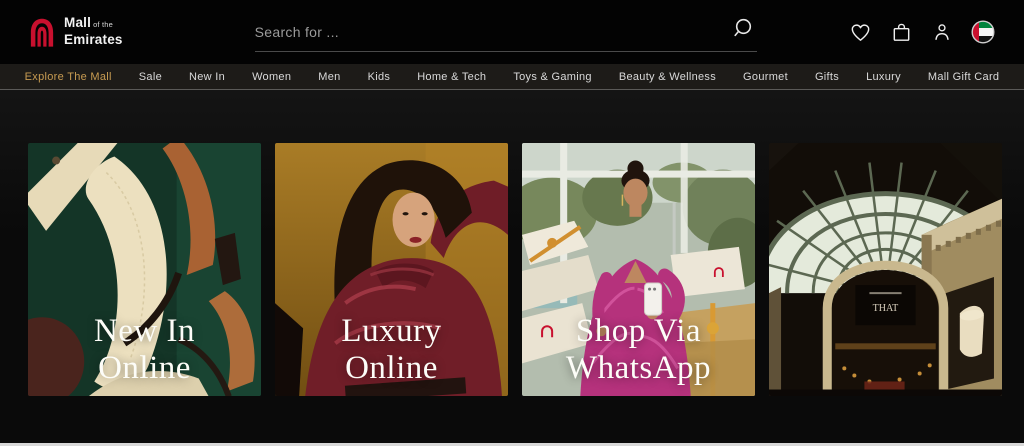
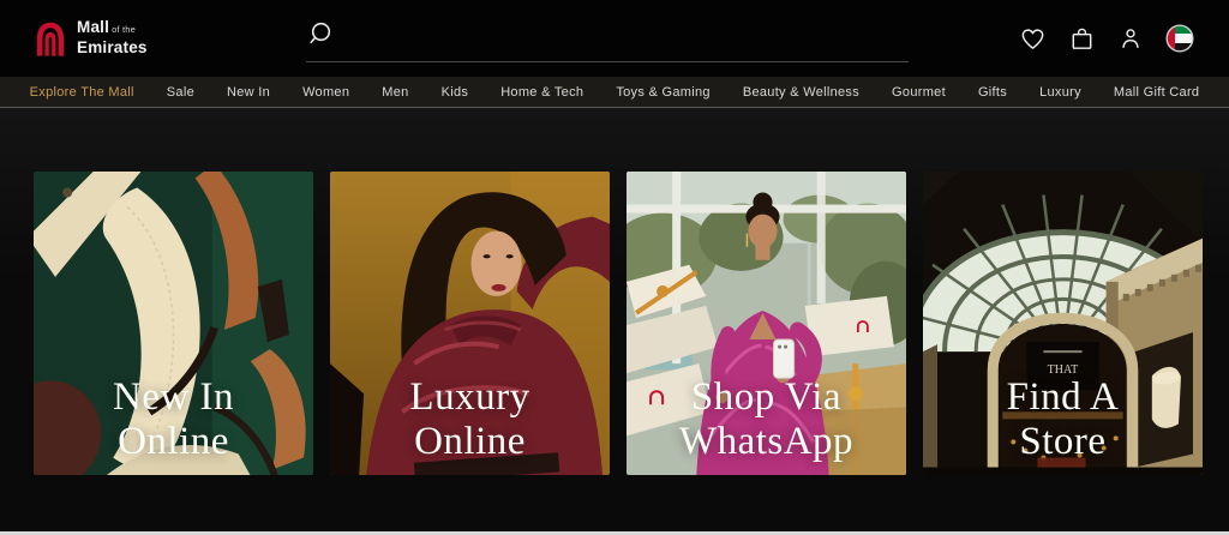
  Mall of the
  Emirates
- Search for ...
  Explore The Mall
  Sale
  New In
  Women
  Men
  Kids
  Home & Tech
  Toys & Gaming
  Beauty & Wellness
  Gourmet
  Gifts
  Luxury
  Mall Gift Card
  New In
  Online
  Luxury
  Online
  Shop Via
  WhatsApp
  THAT
+ Find A
+ Store
